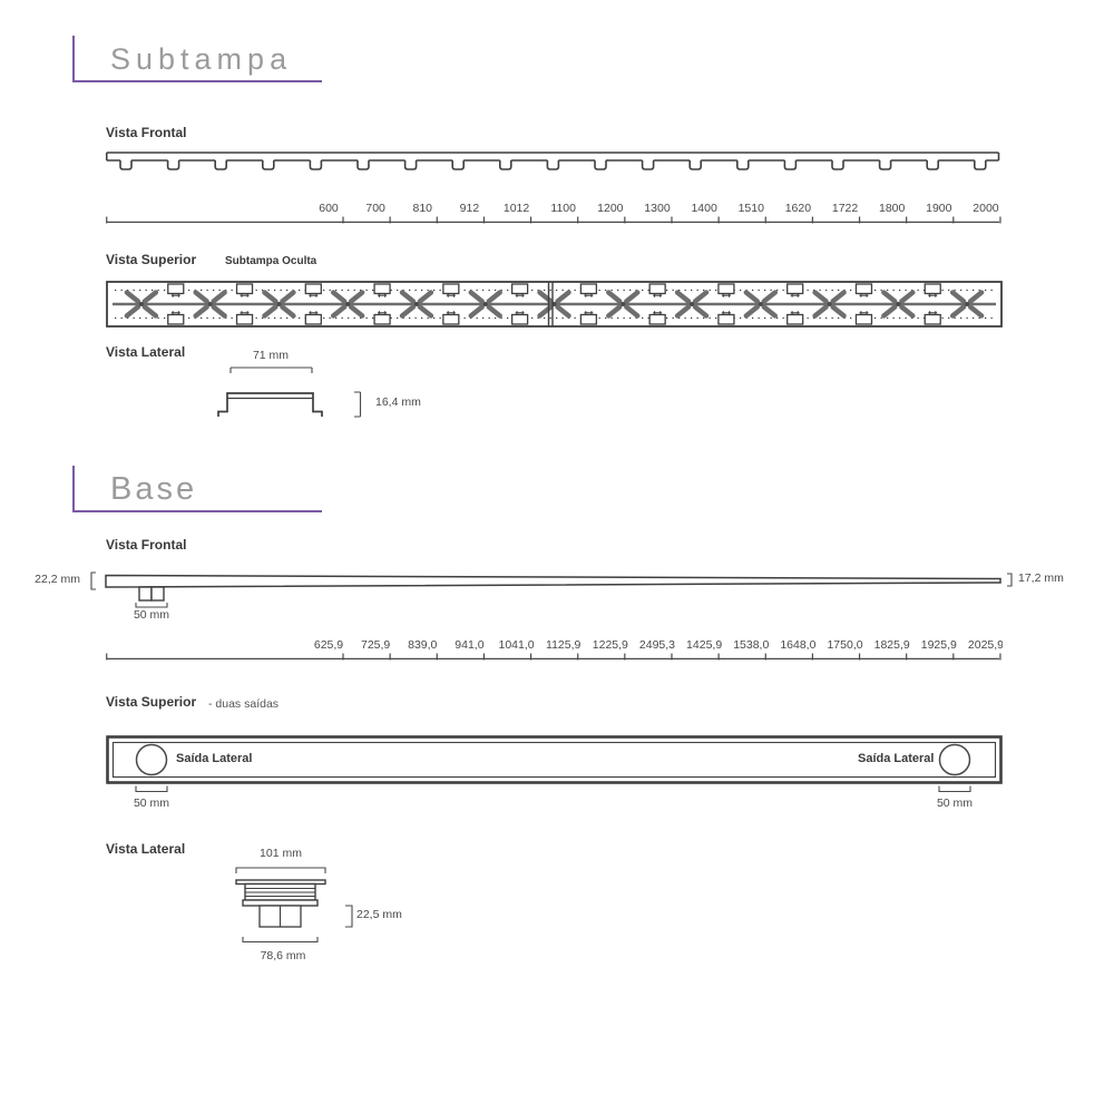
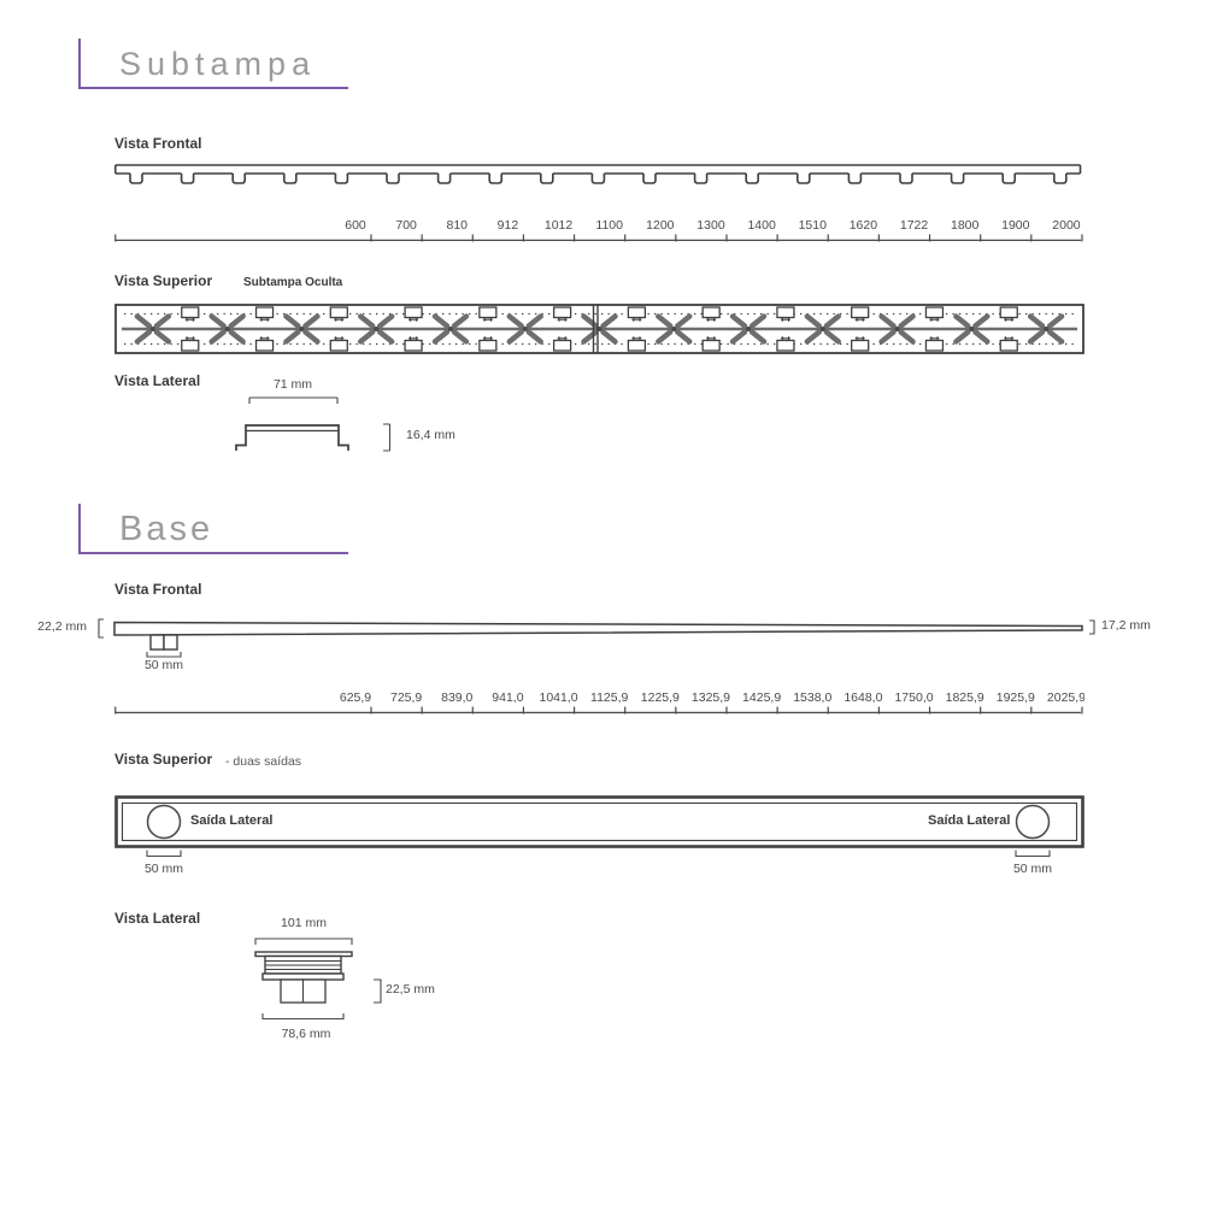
  Subtampa
  Vista Frontal
  600
  700
  810
  912
  1012
  1100
  1200
  1300
  1400
  1510
  1620
  1722
  1800
  1900
  2000
  Vista Superior
  Subtampa Oculta
  Vista Lateral
  71 mm
  16,4 mm
  Base
  Vista Frontal
  22,2 mm
  17,2 mm
  50 mm
  625,9
  725,9
  839,0
  941,0
  1041,0
  1125,9
  1225,9
- 2495,3
+ 1325,9
  1425,9
  1538,0
  1648,0
  1750,0
  1825,9
  1925,9
  2025,9
  Vista Superior
  - duas saídas
  Saída Lateral
  Saída Lateral
  50 mm
  50 mm
  Vista Lateral
  101 mm
  22,5 mm
  78,6 mm
